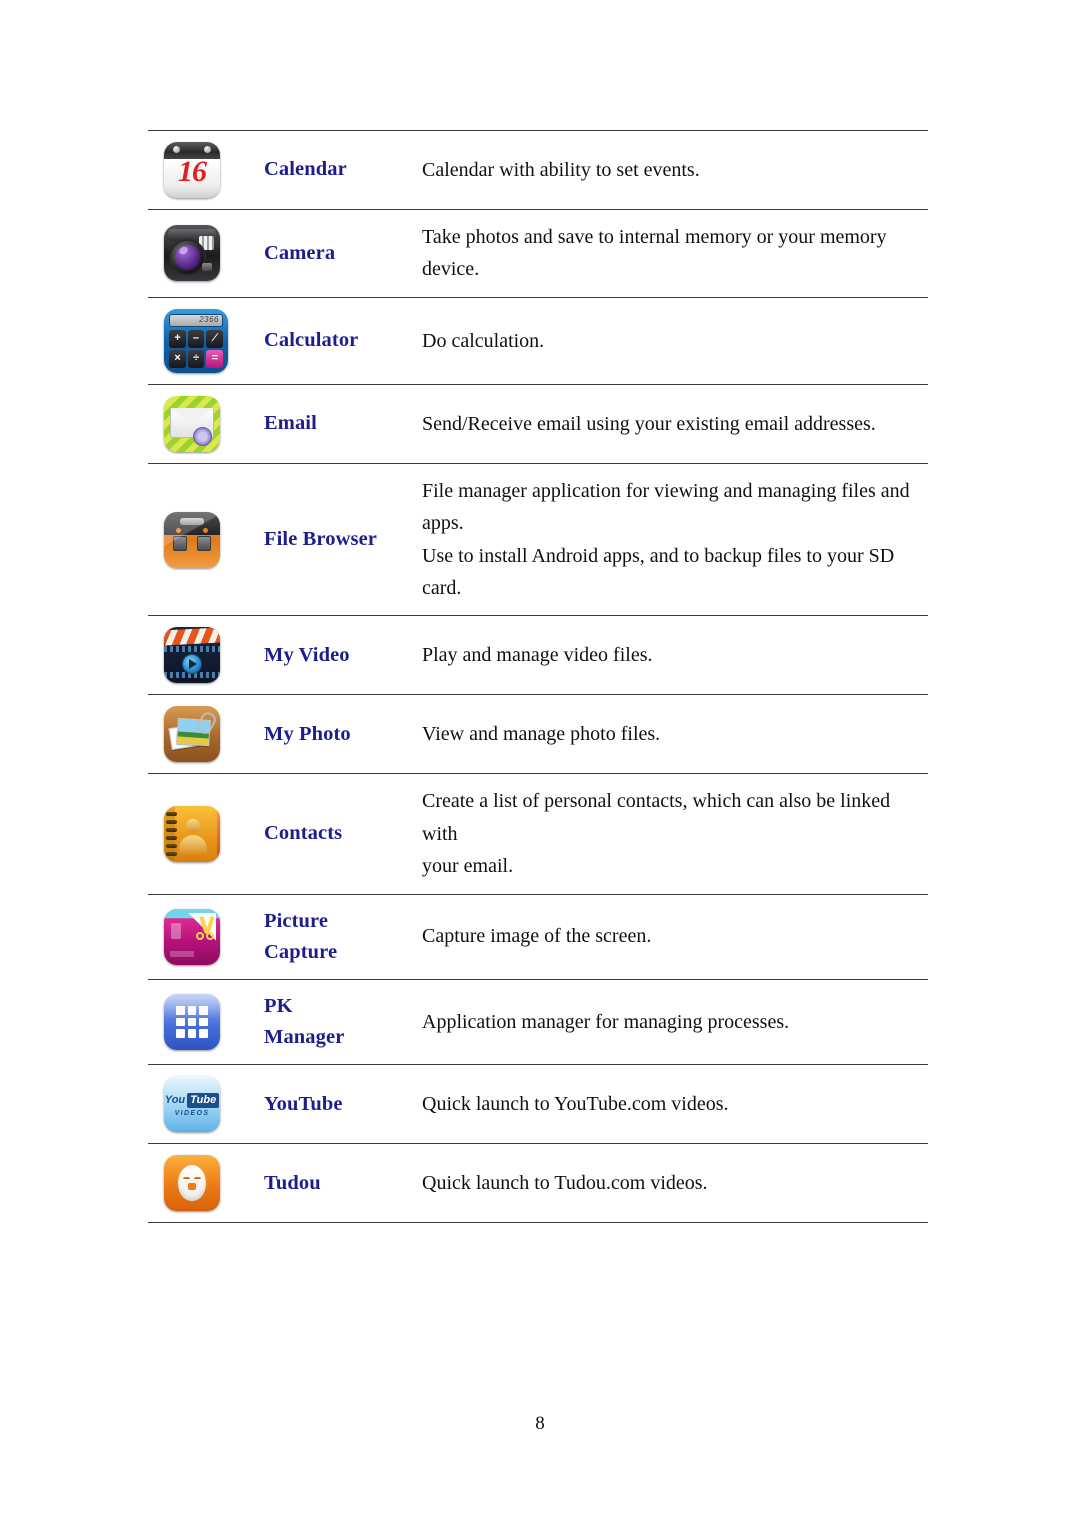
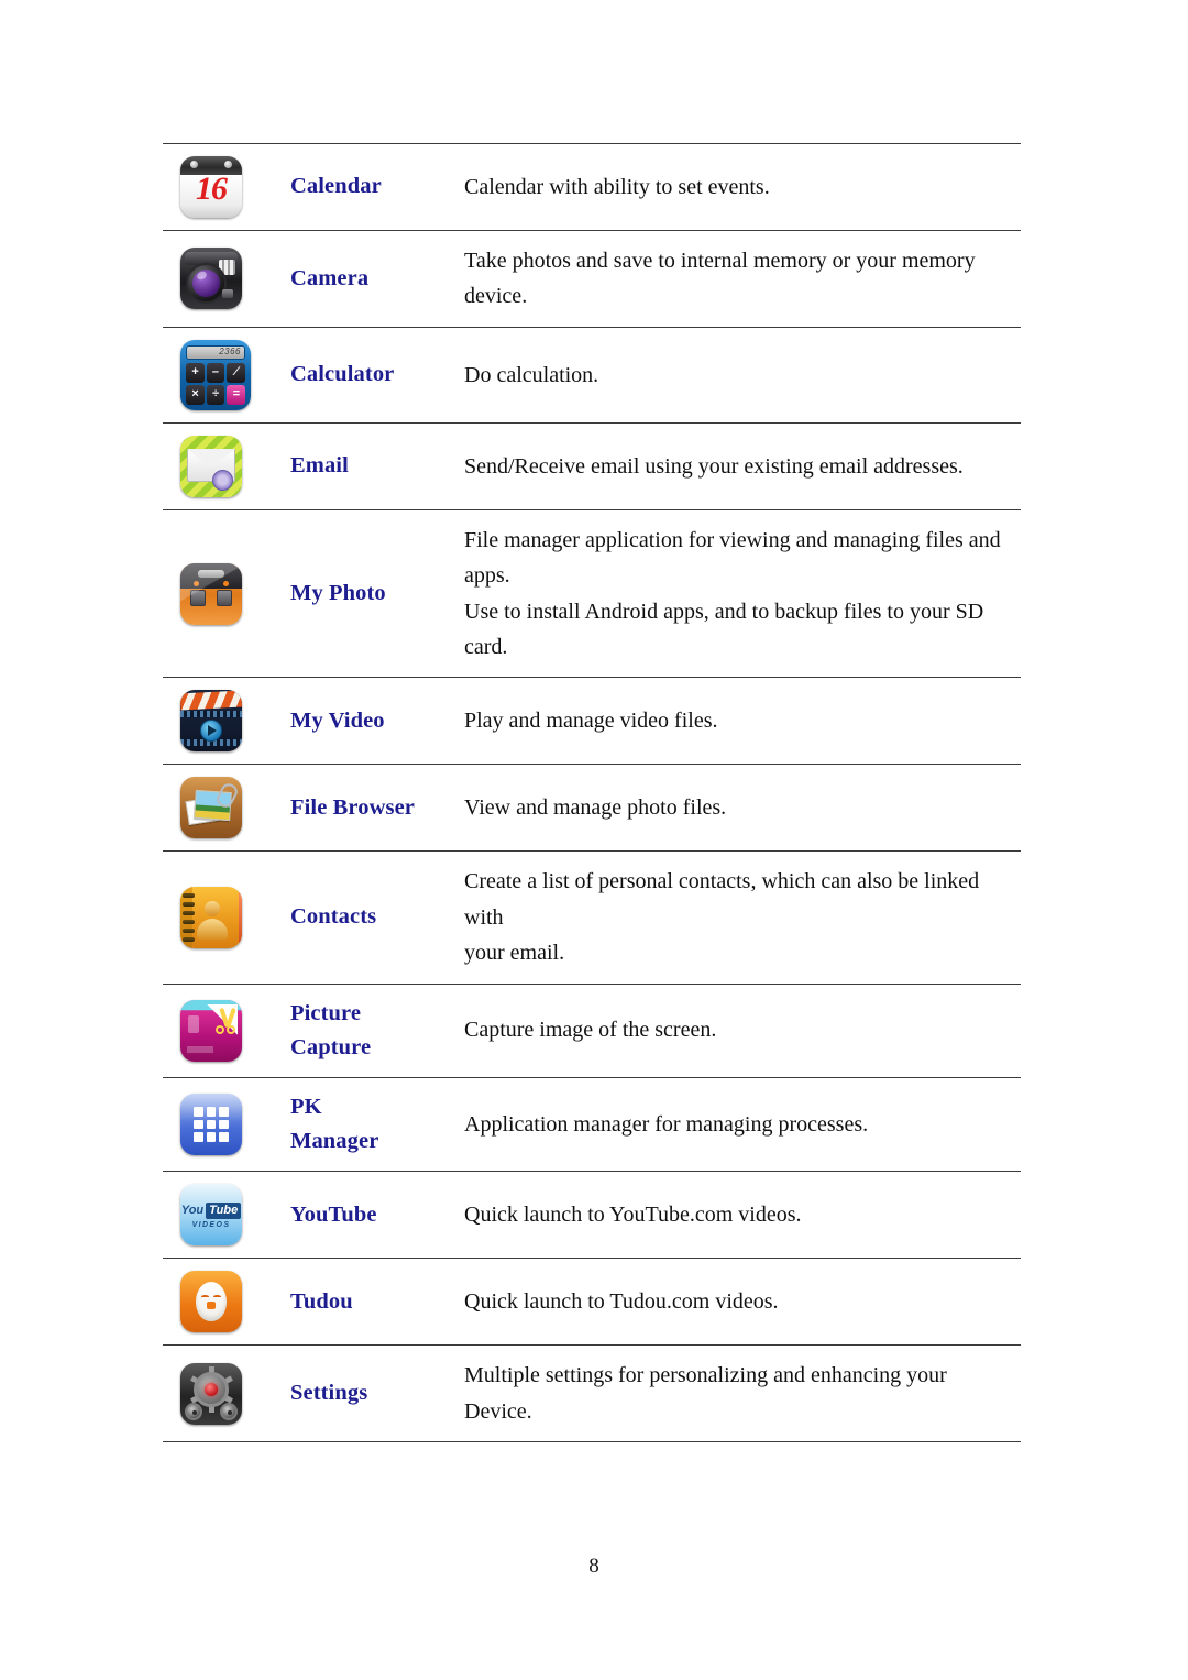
  16	Calendar	Calendar with ability to set events.
  	Camera	Take photos and save to internal memory or your memory device.
  2366 + – ∕ × ÷ =	Calculator	Do calculation.
  	Email	Send/Receive email using your existing email addresses.
- 	File Browser	File manager application for viewing and managing files and apps. Use to install Android apps, and to backup files to your SD card.
+ 	My Photo	File manager application for viewing and managing files and apps. Use to install Android apps, and to backup files to your SD card.
  	My Video	Play and manage video files.
- 	My Photo	View and manage photo files.
+ 	File Browser	View and manage photo files.
  	Contacts	Create a list of personal contacts, which can also be linked with your email.
  	Picture Capture	Capture image of the screen.
  	PK Manager	Application manager for managing processes.
  You Tube	YouTube	Quick launch to YouTube.com videos.
  	Tudou	Quick launch to Tudou.com videos.
+ 	Settings	Multiple settings for personalizing and enhancing your Device.
  8
